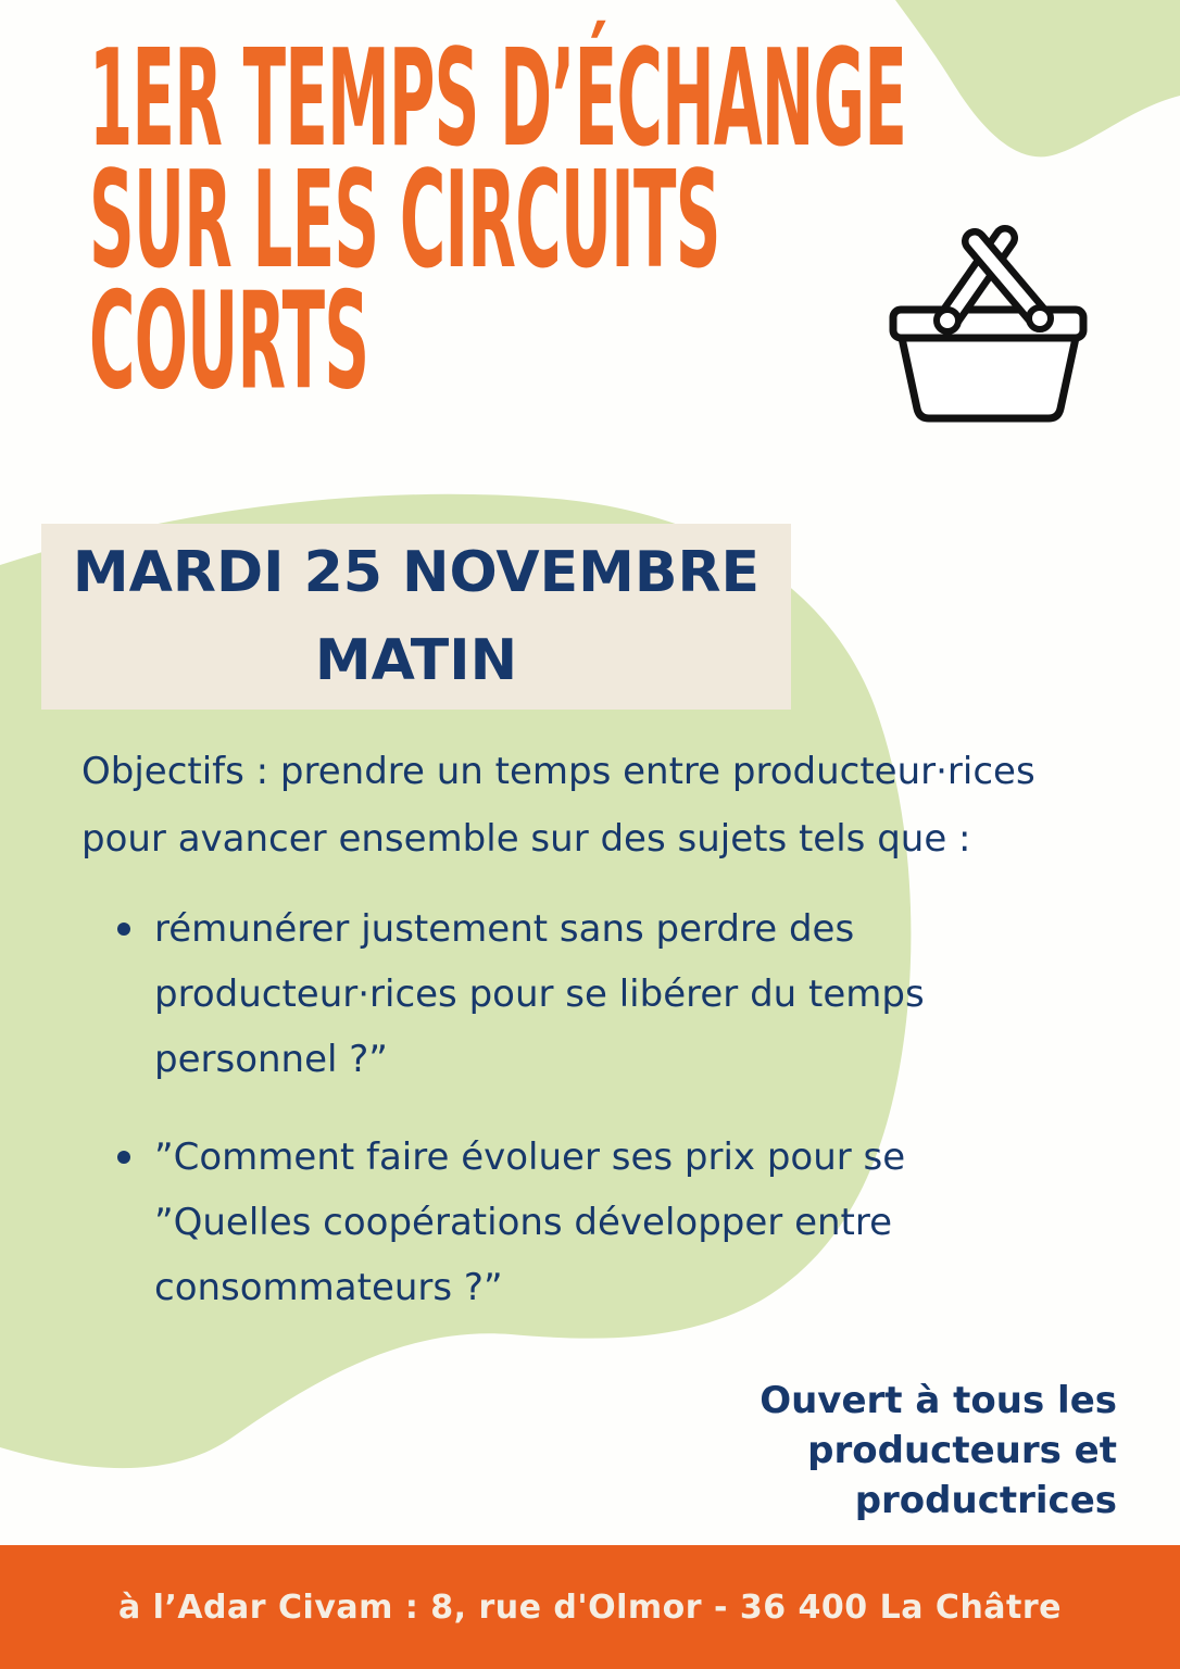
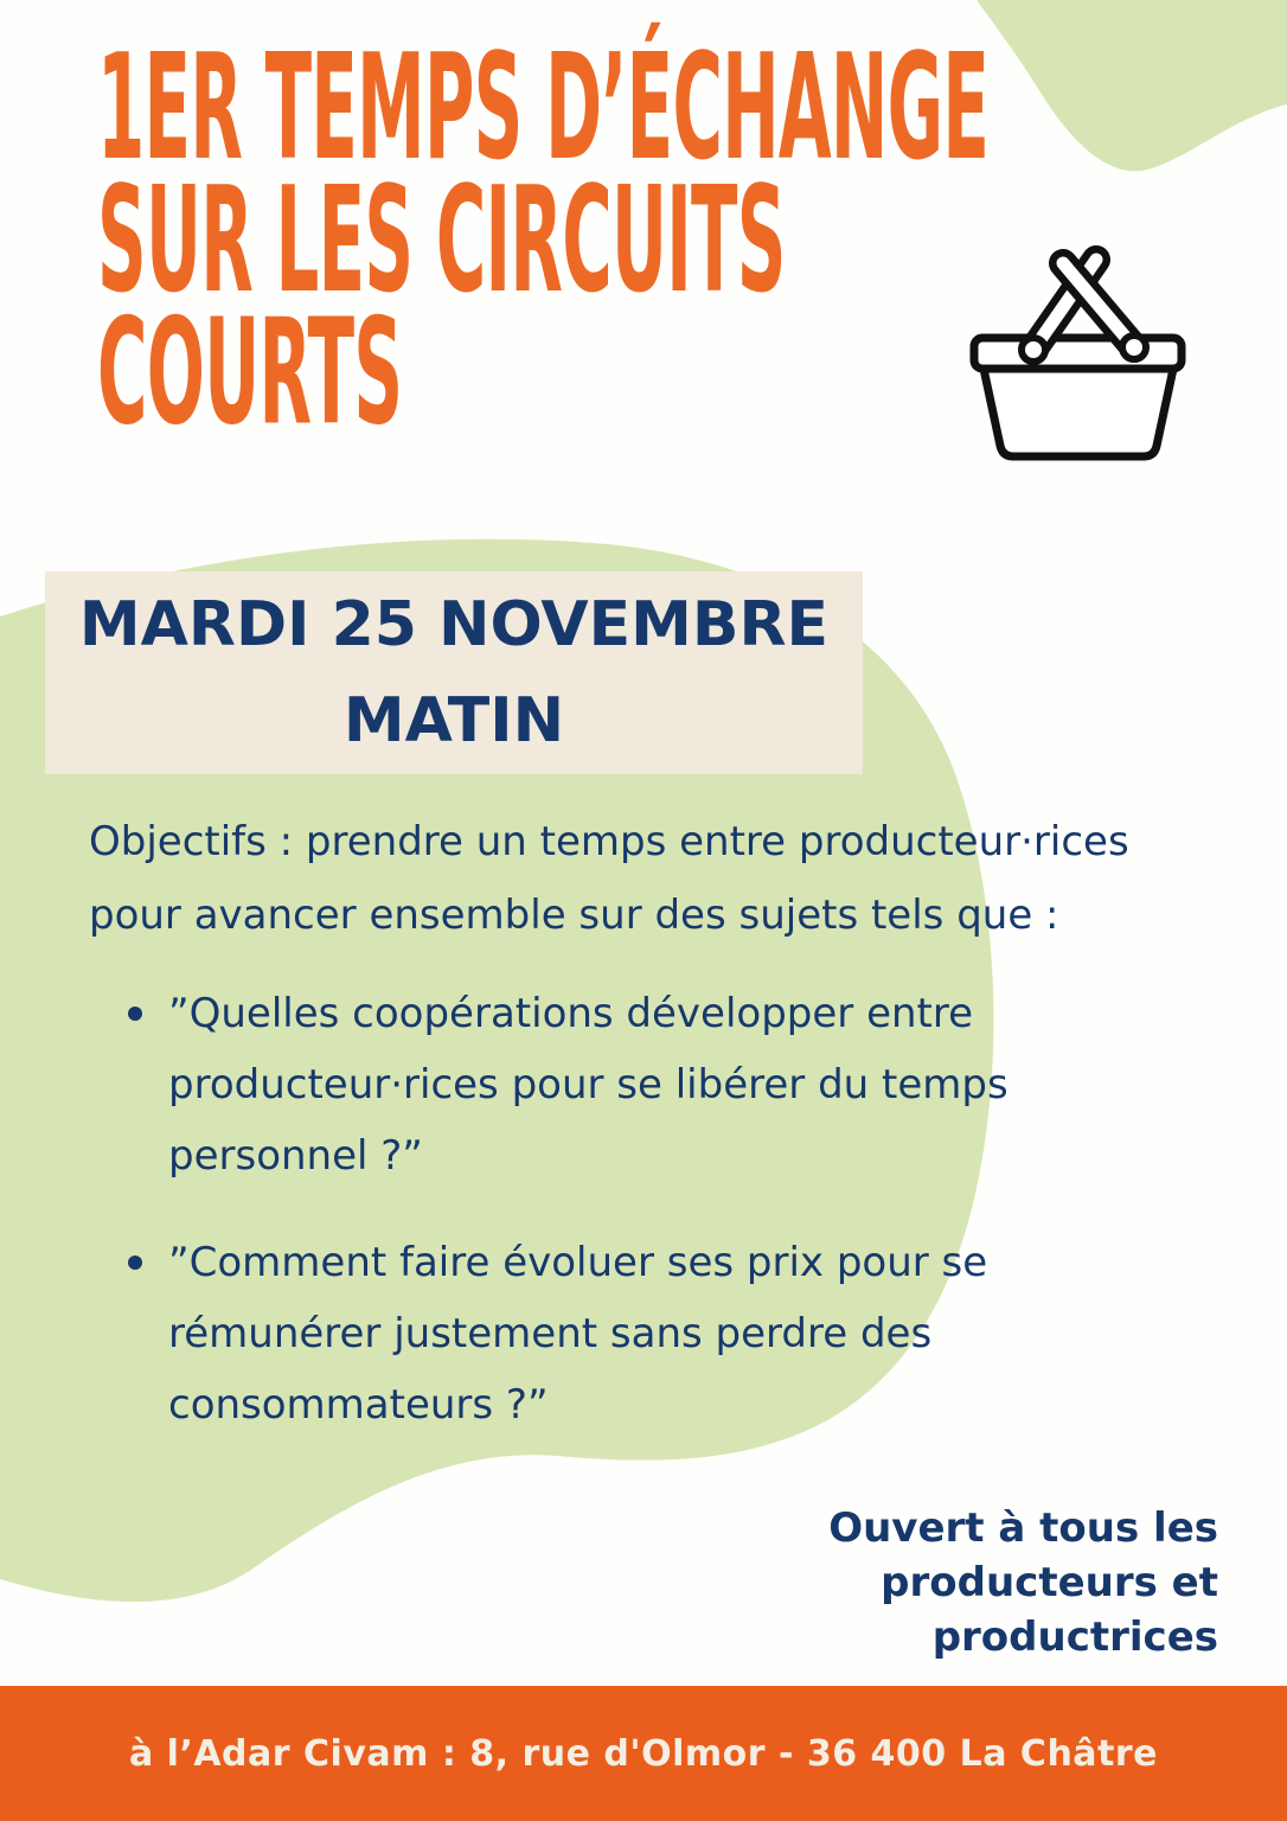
  1ER TEMPS D’ÉCHANGE
  SUR LES CIRCUITS
  COURTS
  MARDI 25 NOVEMBRE
  MATIN
  Objectifs : prendre un temps entre producteur·rices
  pour avancer ensemble sur des sujets tels que :
- rémunérer justement sans perdre des
+ ”Quelles coopérations développer entre
  producteur·rices pour se libérer du temps
  personnel ?”
  ”Comment faire évoluer ses prix pour se
- ”Quelles coopérations développer entre
+ rémunérer justement sans perdre des
  consommateurs ?”
  Ouvert à tous les
  producteurs et
  productrices
  à l’Adar Civam : 8, rue d'Olmor - 36 400 La Châtre
